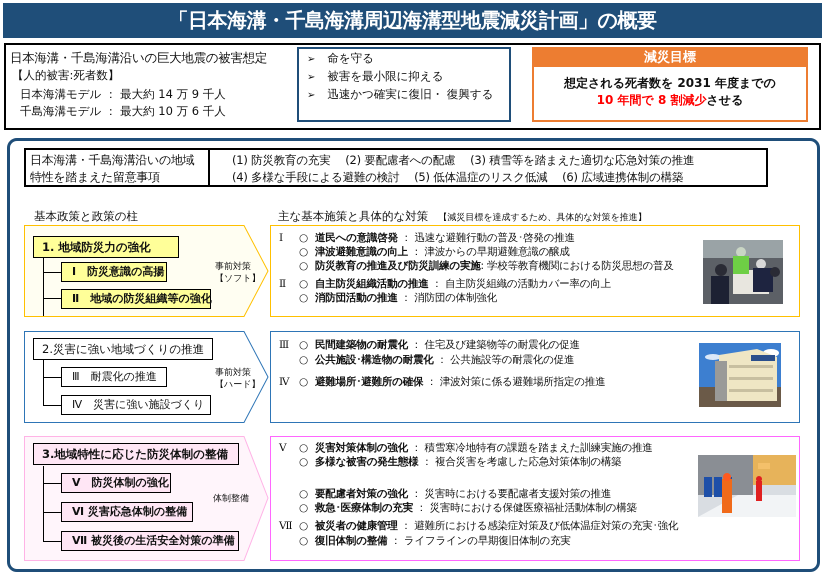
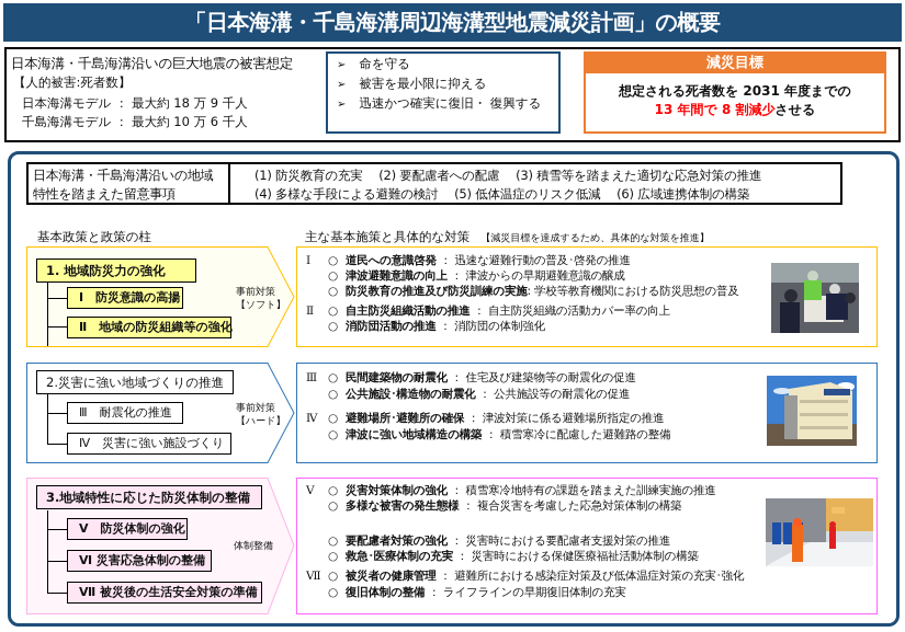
  「日本海溝・千島海溝周辺海溝型地震減災計画」の概要
  日本海溝・千島海溝沿いの巨大地震の被害想定
  【人的被害:死者数】
- 日本海溝モデル ： 最大約 14 万 9 千人
+ 日本海溝モデル ： 最大約 18 万 9 千人
  千島海溝モデル ： 最大約 10 万 6 千人
  命を守る
  被害を最小限に抑える
  迅速かつ確実に復旧・ 復興する
  減災目標
  想定される死者数を 2031 年度までの
- 10 年間で 8 割減少させる
+ 13 年間で 8 割減少させる
  日本海溝・千島海溝沿いの地域
  特性を踏まえた留意事項
  (1) 防災教育の充実 (2) 要配慮者への配慮 (3) 積雪等を踏まえた適切な応急対策の推進
  (4) 多様な手段による避難の検討 (5) 低体温症のリスク低減 (6) 広域連携体制の構築
  基本政策と政策の柱
  主な基本施策と具体的な対策 【減災目標を達成するため、具体的な対策を推進】
  1. 地域防災力の強化
  Ⅰ 防災意識の高揚
  Ⅱ 地域の防災組織等の強化
  事前対策
  【ソフト】
  Ⅰ ○ 道民への意識啓発 ： 迅速な避難行動の普及･啓発の推進
  ○ 津波避難意識の向上 ： 津波からの早期避難意識の醸成
  ○ 防災教育の推進及び防災訓練の実施: 学校等教育機関における防災思想の普及
  Ⅱ ○ 自主防災組織活動の推進 ： 自主防災組織の活動カバー率の向上
  ○ 消防団活動の推進 ： 消防団の体制強化
  2.災害に強い地域づくりの推進
  Ⅲ 耐震化の推進
  Ⅳ 災害に強い施設づくり
  事前対策
  【ハード】
  Ⅲ ○ 民間建築物の耐震化 ： 住宅及び建築物等の耐震化の促進
  ○ 公共施設･構造物の耐震化 ： 公共施設等の耐震化の促進
  Ⅳ ○ 避難場所･避難所の確保 ： 津波対策に係る避難場所指定の推進
+ ○ 津波に強い地域構造の構築 ： 積雪寒冷に配慮した避難路の整備
  3.地域特性に応じた防災体制の整備
  Ⅴ 防災体制の強化
  Ⅵ 災害応急体制の整備
  Ⅶ 被災後の生活安全対策の準備
  体制整備
  Ⅴ ○ 災害対策体制の強化 ： 積雪寒冷地特有の課題を踏まえた訓練実施の推進
  ○ 多様な被害の発生態様 ： 複合災害を考慮した応急対策体制の構築
  ○ 要配慮者対策の強化 ： 災害時における要配慮者支援対策の推進
  ○ 救急･医療体制の充実 ： 災害時における保健医療福祉活動体制の構築
  Ⅶ ○ 被災者の健康管理 ： 避難所における感染症対策及び低体温症対策の充実･強化
  ○ 復旧体制の整備 ： ライフラインの早期復旧体制の充実
